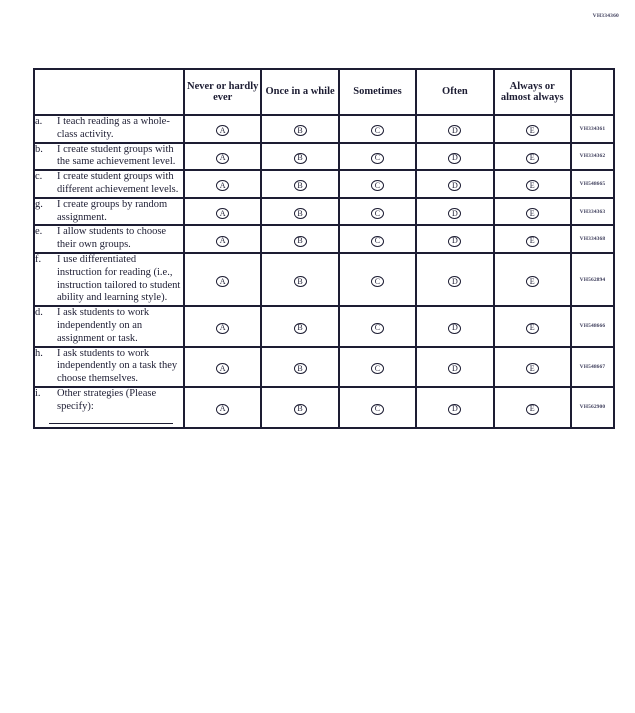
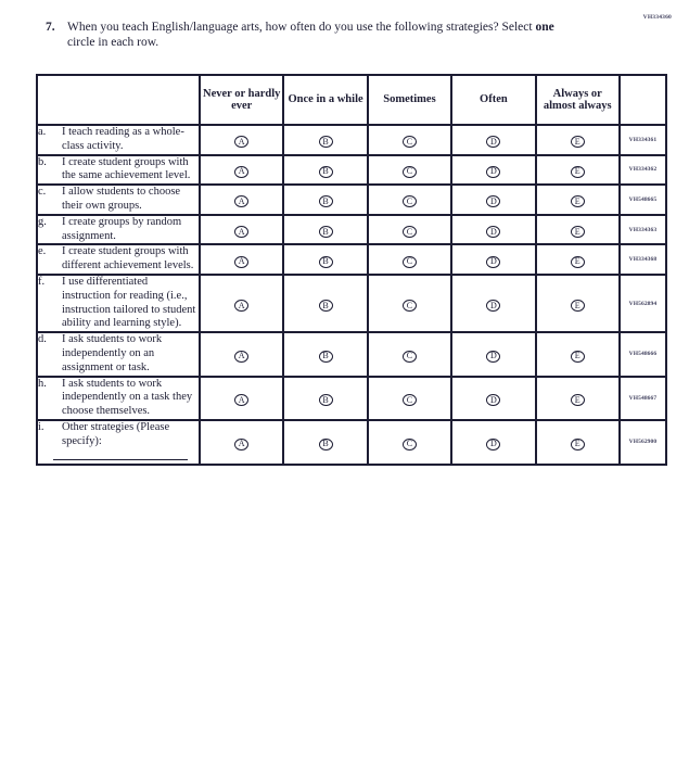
+ 7.
+ When you teach English/language arts, how often do you use the following strategies? Select one circle in each row.
  	Never or hardly ever	Once in a while	Sometimes	Often	Always or almost always
  a. I teach reading as a whole-class activity.	A	B	C	D	E
  b. I create student groups with the same achievement level.	A	B	C	D	E
- c. I create student groups with different achievement levels.	A	B	C	D	E
+ c. I allow students to choose their own groups.	A	B	C	D	E
  g. I create groups by random assignment.	A	B	C	D	E
- e. I allow students to choose their own groups.	A	B	C	D	E
+ e. I create student groups with different achievement levels.	A	B	C	D	E
  f. I use differentiated instruction for reading (i.e., instruction tailored to student ability and learning style).	A	B	C	D	E
  d. I ask students to work independently on an assignment or task.	A	B	C	D	E
  h. I ask students to work independently on a task they choose themselves.	A	B	C	D	E
  i. Other strategies (Please specify):	A	B	C	D	E
